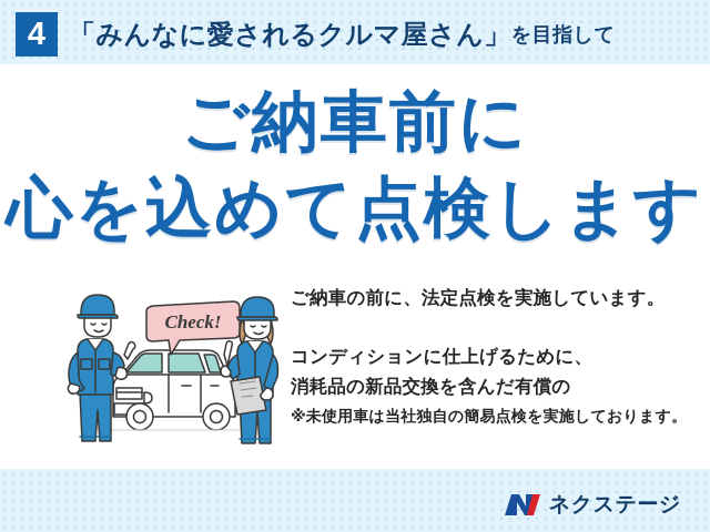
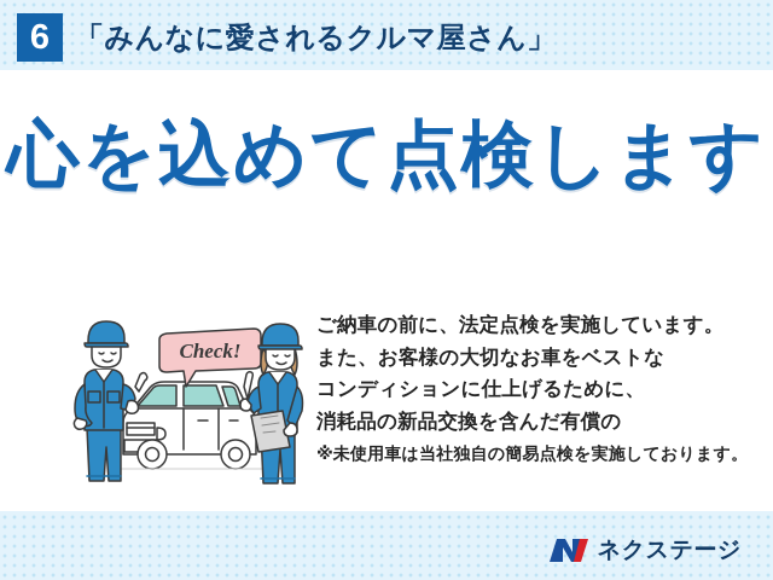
- 4
+ 6
  「みんなに愛されるクルマ屋さん」
- を目指して
- ご納車前に
  心を込めて点検します
  ご納車の前に、法定点検を実施しています。
+ また、お客様の大切なお車をベストな
  コンディションに仕上げるために、
  消耗品の新品交換を含んだ有償の
  ※未使用車は当社独自の簡易点検を実施しております。
  Check!
  ネクステージ
